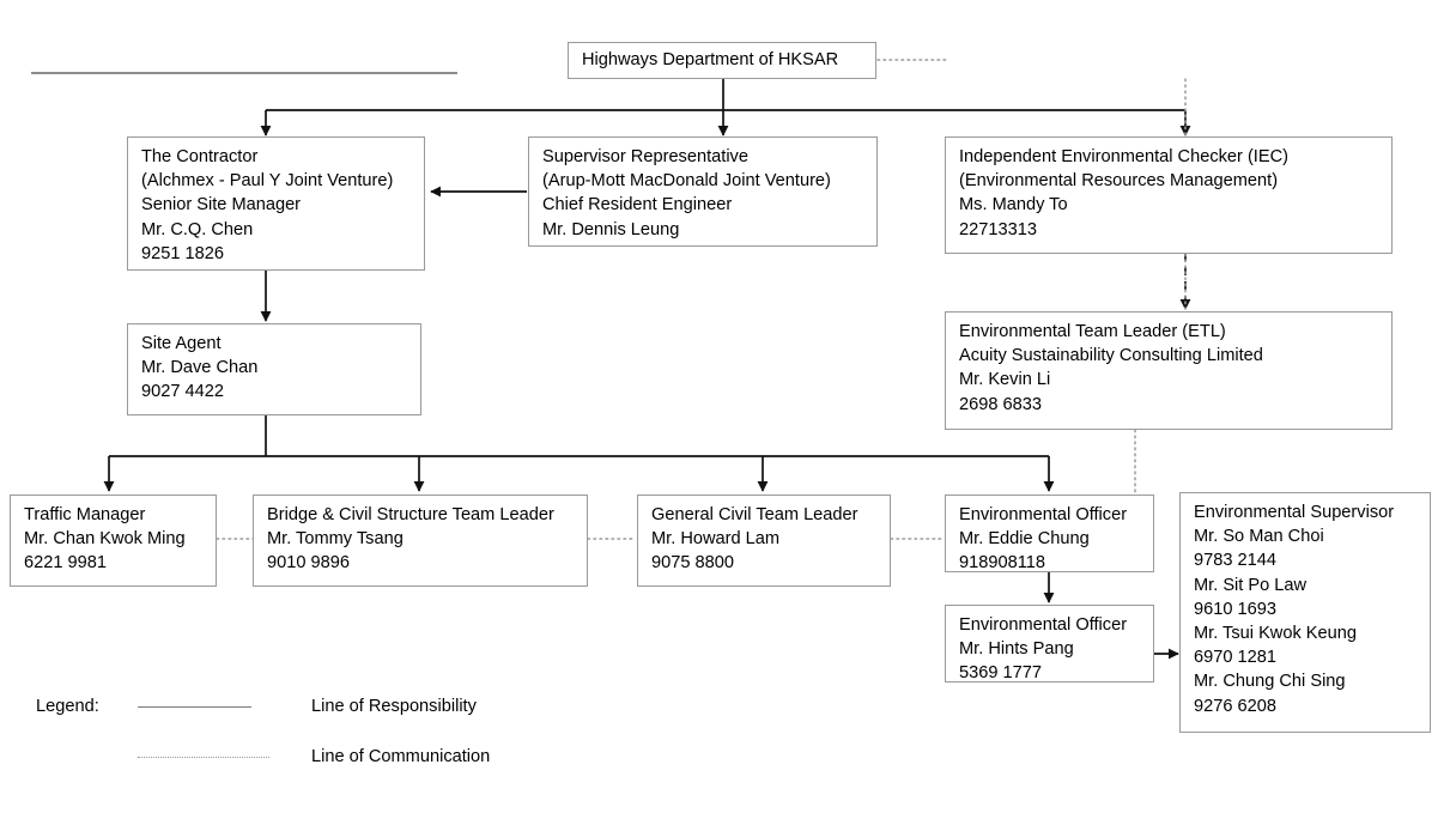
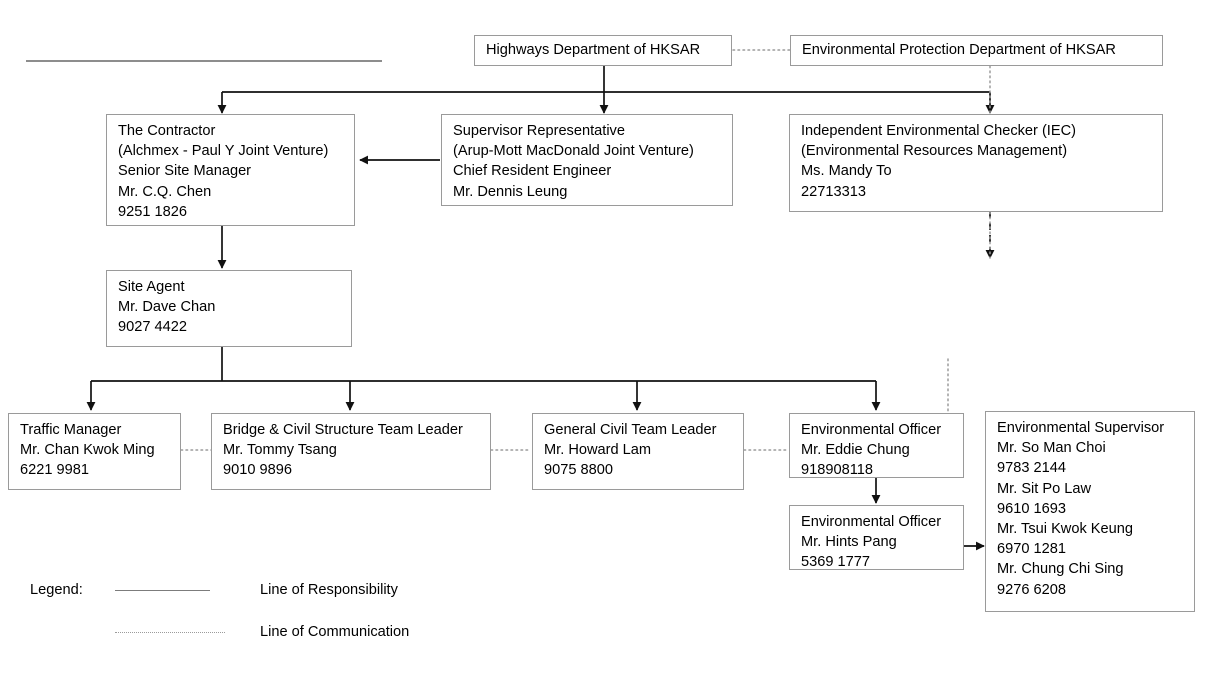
  Highways Department of HKSAR
+ Environmental Protection Department of HKSAR
  The Contractor
  (Alchmex - Paul Y Joint Venture)
  Senior Site Manager
  Mr. C.Q. Chen
  9251 1826
  Supervisor Representative
  (Arup-Mott MacDonald Joint Venture)
  Chief Resident Engineer
  Mr. Dennis Leung
  Independent Environmental Checker (IEC)
  (Environmental Resources Management)
  Ms. Mandy To
  22713313
  Site Agent
  Mr. Dave Chan
  9027 4422
- Environmental Team Leader (ETL)
- Acuity Sustainability Consulting Limited
- Mr. Kevin Li
- 2698 6833
  Traffic Manager
  Mr. Chan Kwok Ming
  6221 9981
  Bridge & Civil Structure Team Leader
  Mr. Tommy Tsang
  9010 9896
  General Civil Team Leader
  Mr. Howard Lam
  9075 8800
  Environmental Officer
  Mr. Eddie Chung
  918908118
  Environmental Officer
  Mr. Hints Pang
  5369 1777
  Environmental Supervisor
  Mr. So Man Choi
  9783 2144
  Mr. Sit Po Law
  9610 1693
  Mr. Tsui Kwok Keung
  6970 1281
  Mr. Chung Chi Sing
  9276 6208
  Legend:
  Line of Responsibility
  Line of Communication
